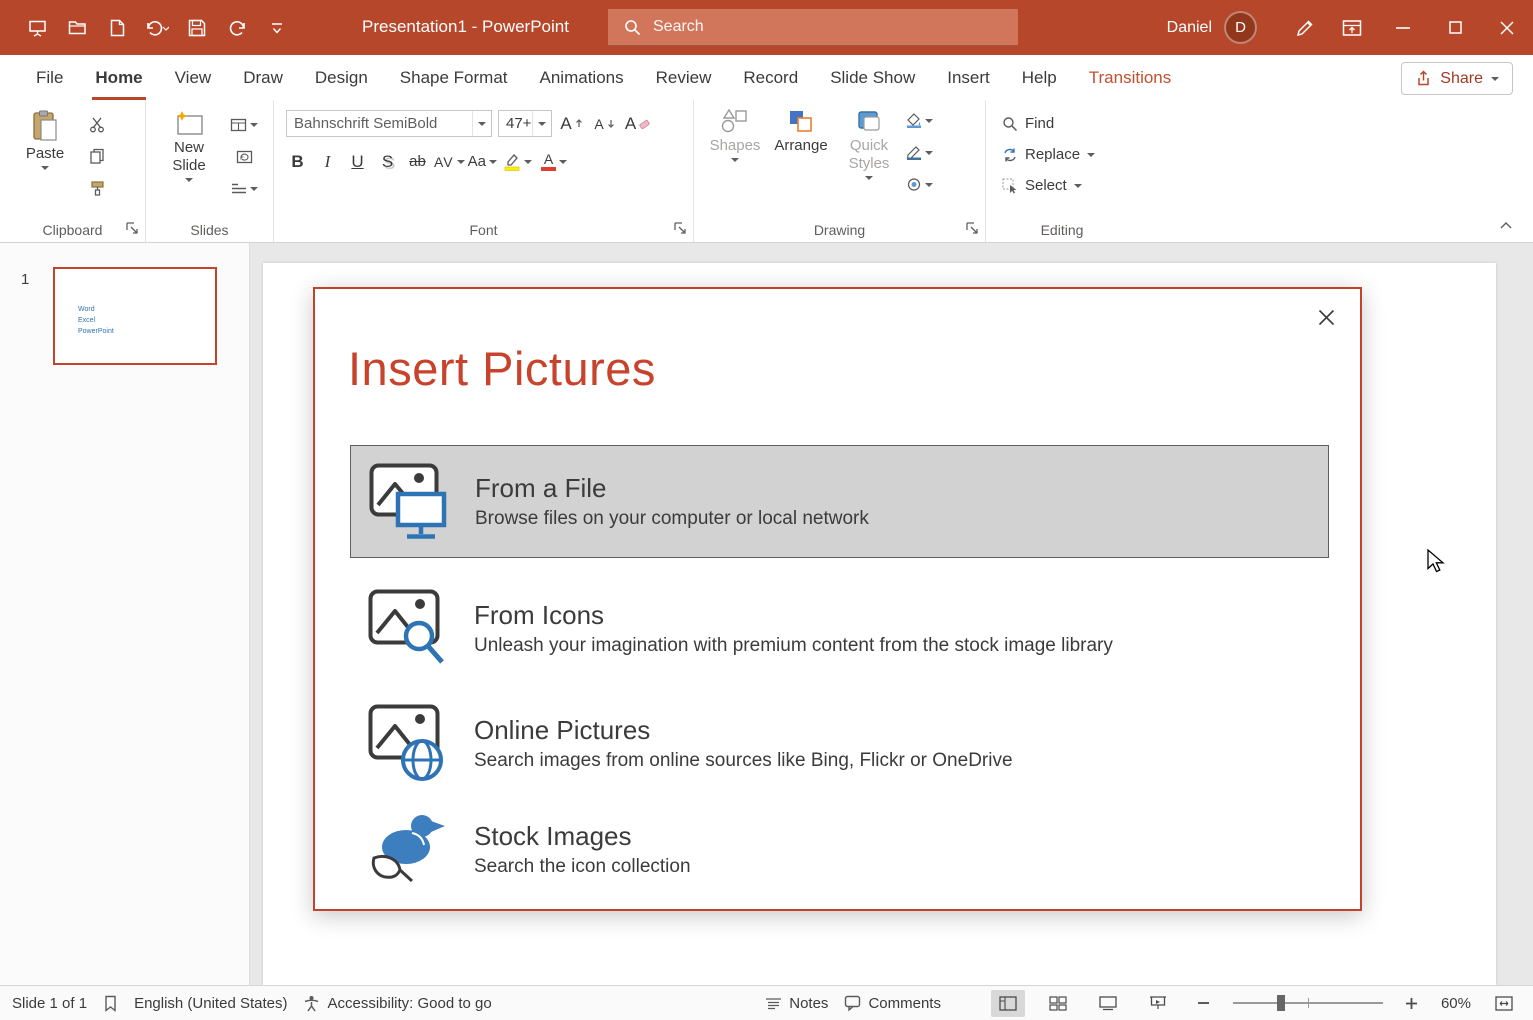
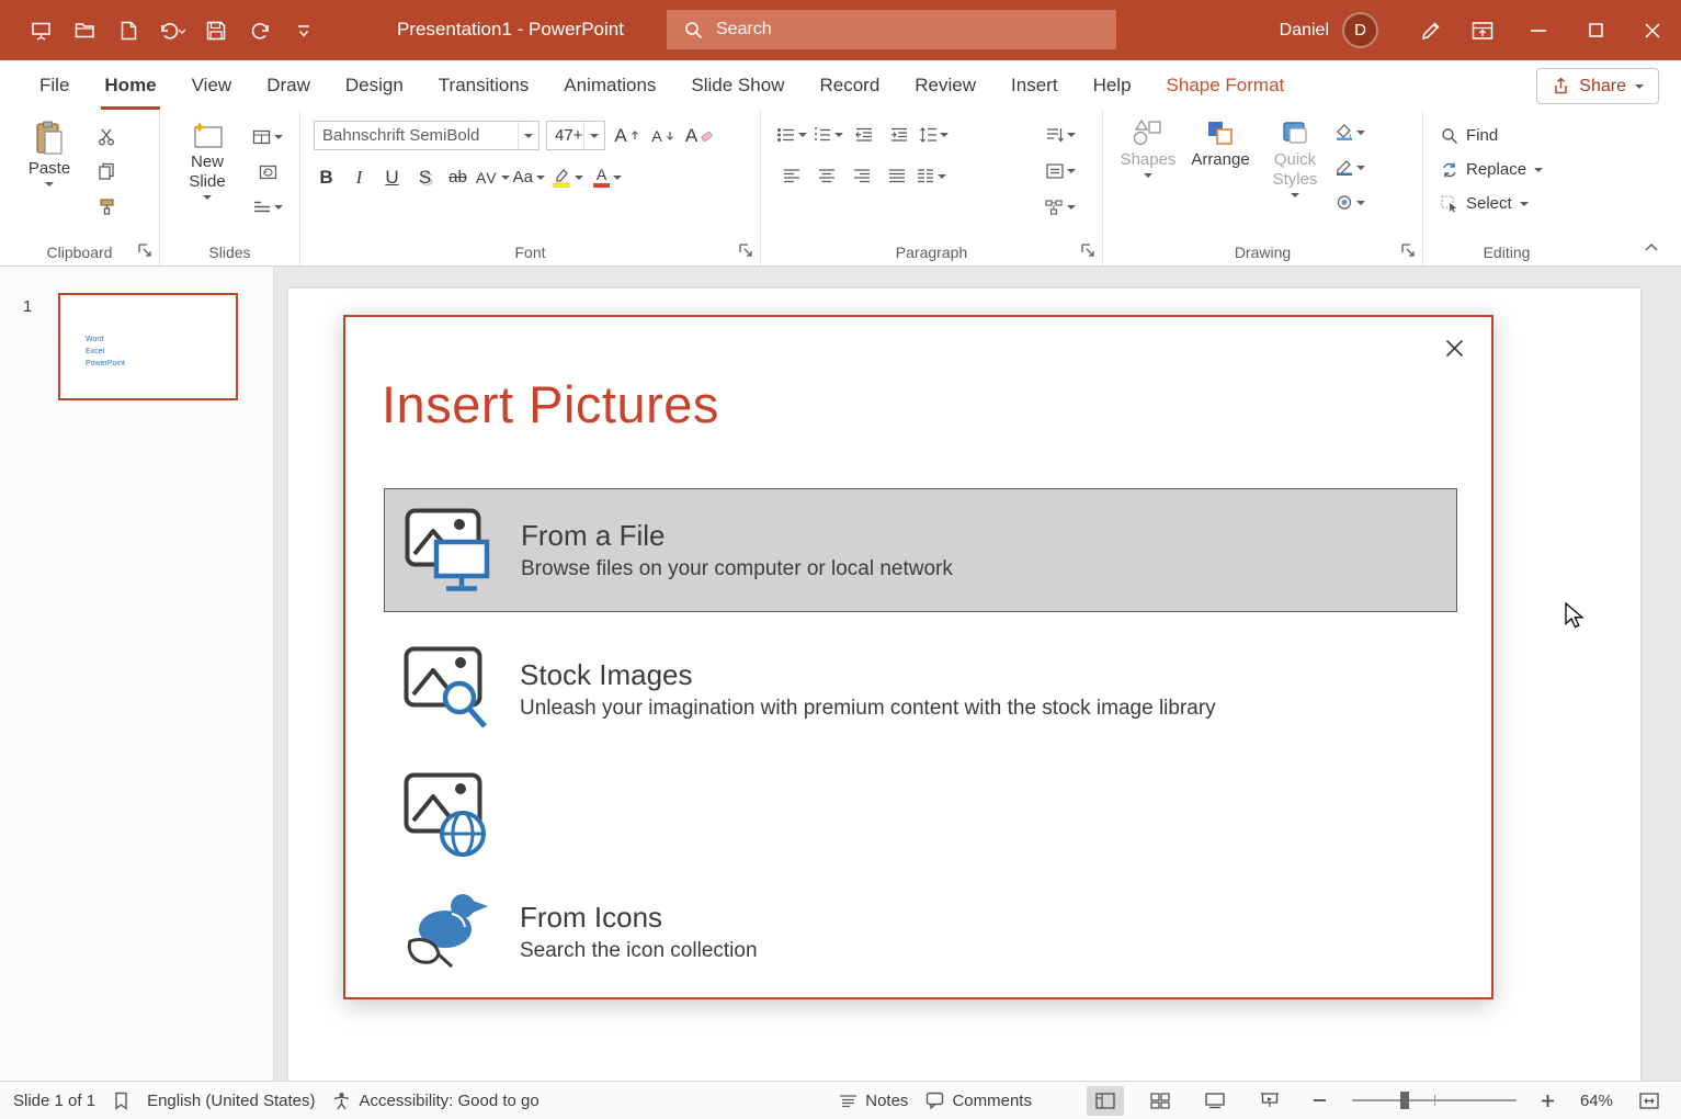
  Presentation1 - PowerPoint
  Search
  Daniel
  D
  File
  Home
  View
  Draw
  Design
- Shape Format
+ Transitions
  Animations
- Review
+ Slide Show
  Record
- Slide Show
+ Review
  Insert
  Help
- Transitions
+ Shape Format
  Share
  Paste
  Clipboard
  New Slide
  Slides
  Bahnschrift SemiBold
  47+
  A
  A
  A
  B
  I
  U
  S
  ab
  AV
  Aa
  A
  Font
+ Paragraph
  Shapes
  Arrange
  Quick Styles
  Drawing
  Find
  Replace
  Select
  Editing
  1
  Insert Pictures
  From a File
  Browse files on your computer or local network
- From Icons
+ Stock Images
- Unleash your imagination with premium content from the stock image library
+ Unleash your imagination with premium content with the stock image library
- Online Pictures
- Search images from online sources like Bing, Flickr or OneDrive
- Stock Images
+ From Icons
  Search the icon collection
  Slide 1 of 1
  English (United States)
  Accessibility: Good to go
  Notes
  Comments
- 60%
+ 64%
